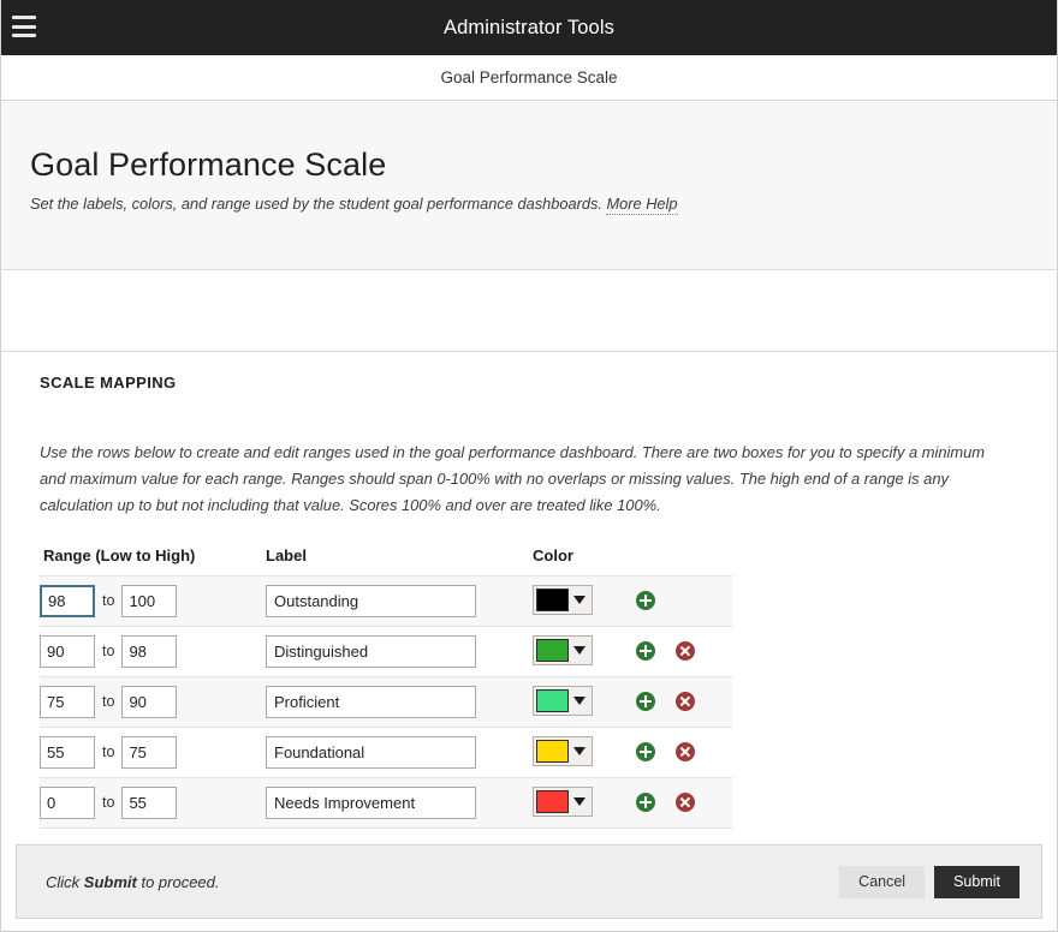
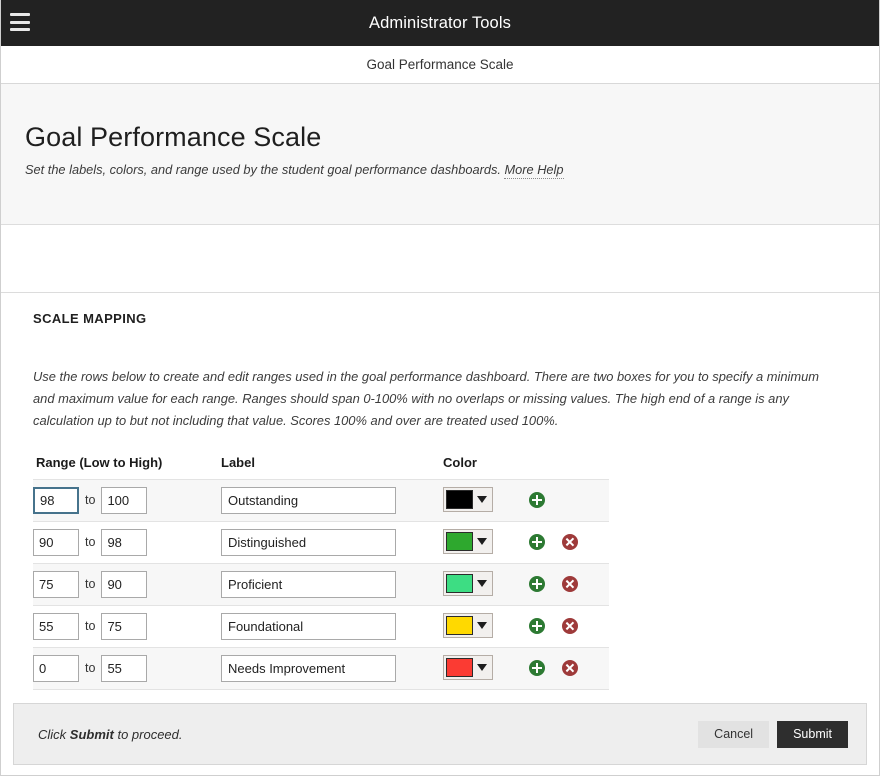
  Administrator Tools
  Goal Performance Scale
  Goal Performance Scale
  Set the labels, colors, and range used by the student goal performance dashboards. More Help
  SCALE MAPPING
- Use the rows below to create and edit ranges used in the goal performance dashboard. There are two boxes for you to specify a minimum and maximum value for each range. Ranges should span 0-100% with no overlaps or missing values. The high end of a range is any calculation up to but not including that value. Scores 100% and over are treated like 100%.
+ Use the rows below to create and edit ranges used in the goal performance dashboard. There are two boxes for you to specify a minimum and maximum value for each range. Ranges should span 0-100% with no overlaps or missing values. The high end of a range is any calculation up to but not including that value. Scores 100% and over are treated used 100%.
  Range (Low to High)	Label	Color
  98 to 100	Outstanding
  90 to 98	Distinguished
  75 to 90	Proficient
  55 to 75	Foundational
  0 to 55	Needs Improvement
  Click Submit to proceed.
  Cancel
  Submit
